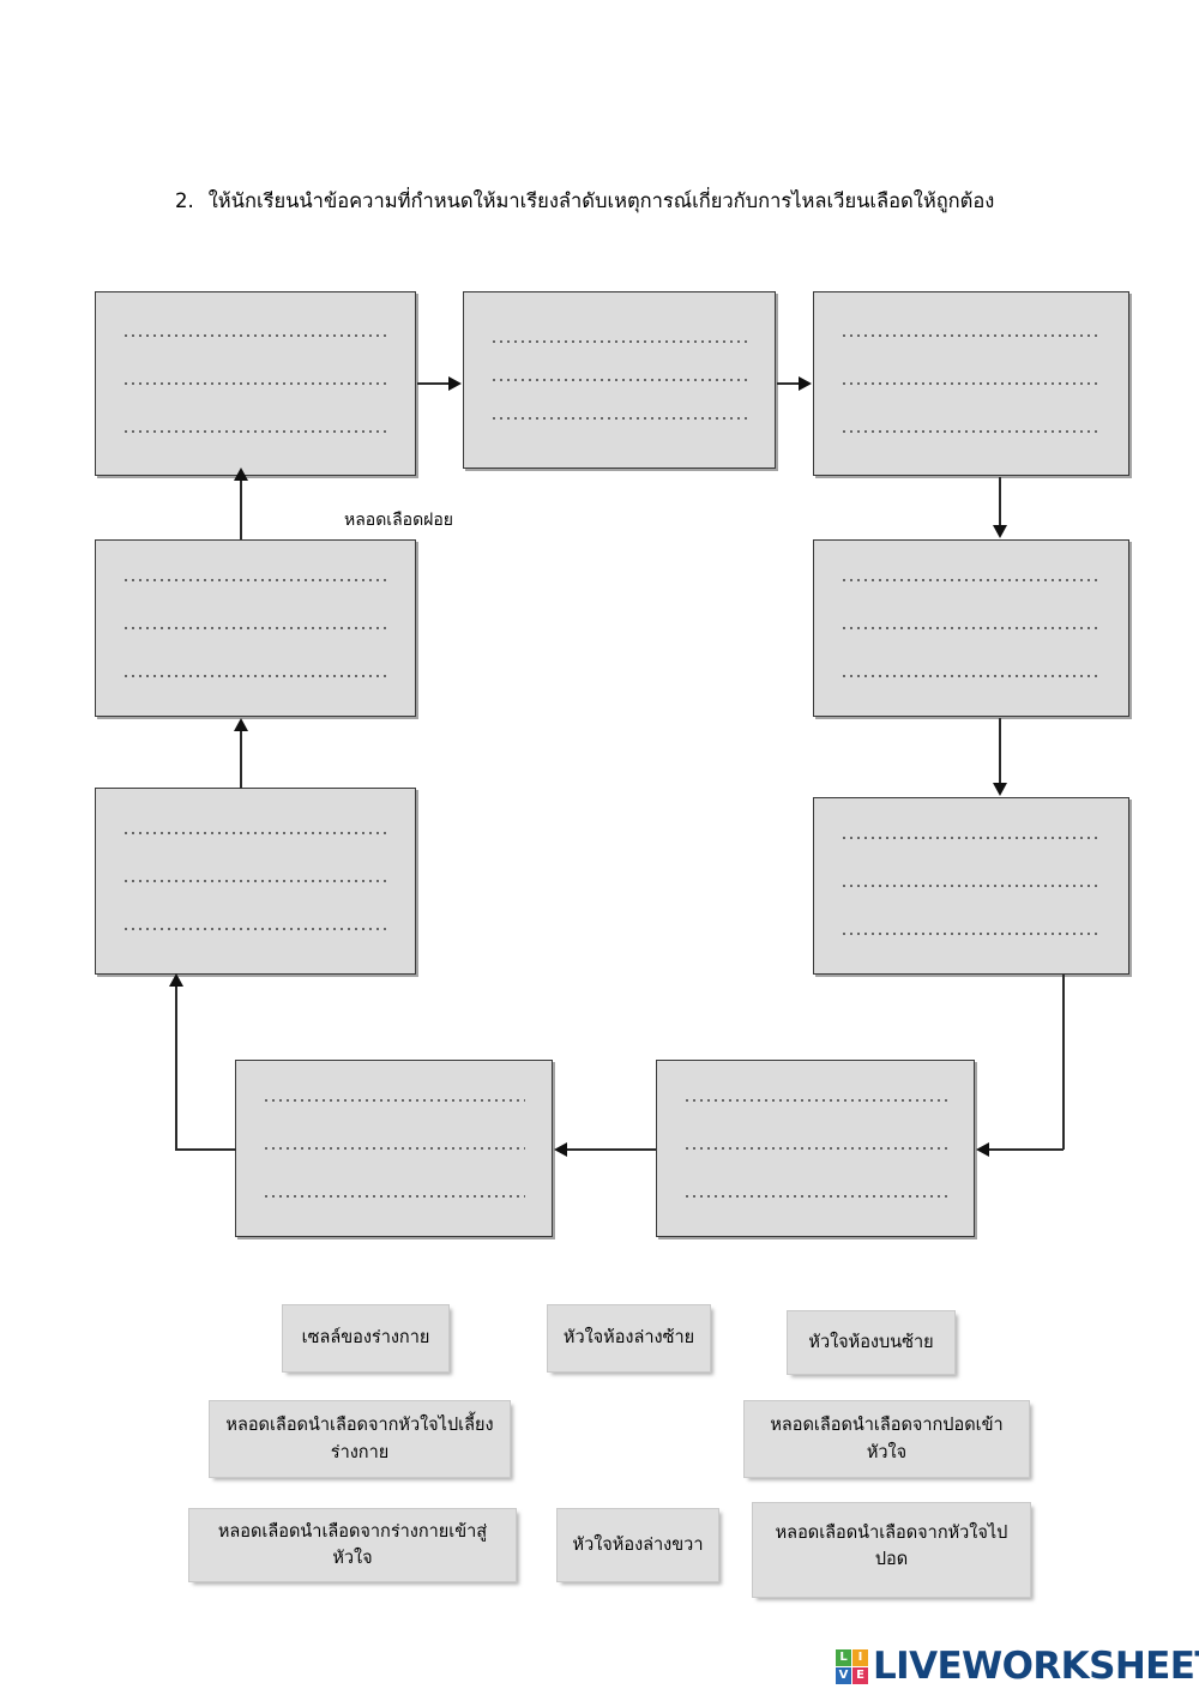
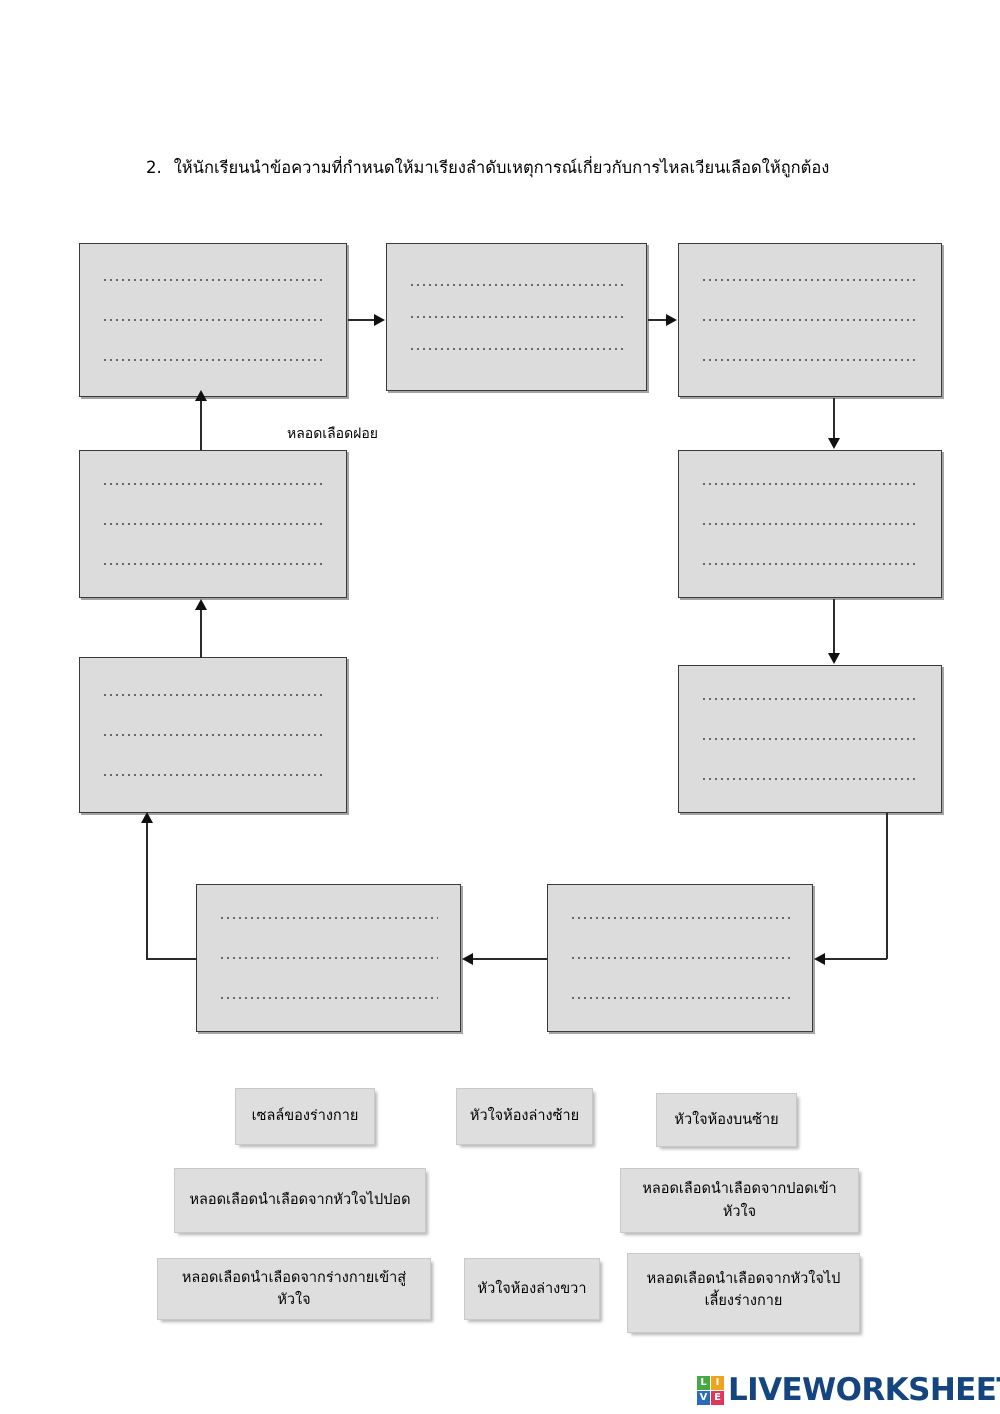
  2.
  ให้นักเรียนนำข้อความที่กำหนดให้มาเรียงลำดับเหตุการณ์เกี่ยวกับการไหลเวียนเลือดให้ถูกต้อง
  หลอดเลือดฝอย
  เซลล์ของร่างกาย
  หัวใจห้องล่างซ้าย
  หัวใจห้องบนซ้าย
- หลอดเลือดนำเลือดจากหัวใจไปเลี้ยงร่างกาย
+ หลอดเลือดนำเลือดจากหัวใจไปปอด
  หลอดเลือดนำเลือดจากปอดเข้าหัวใจ
  หลอดเลือดนำเลือดจากร่างกายเข้าสู่หัวใจ
  หัวใจห้องล่างขวา
- หลอดเลือดนำเลือดจากหัวใจไปปอด
+ หลอดเลือดนำเลือดจากหัวใจไปเลี้ยงร่างกาย
  L
  I
  V
  E
  LIVEWORKSHEE
